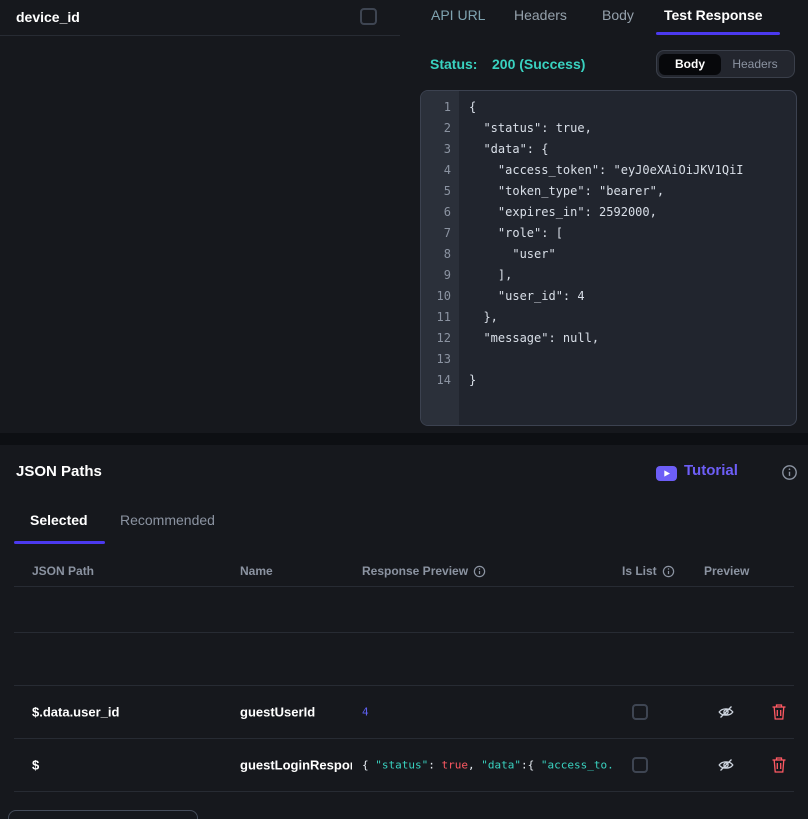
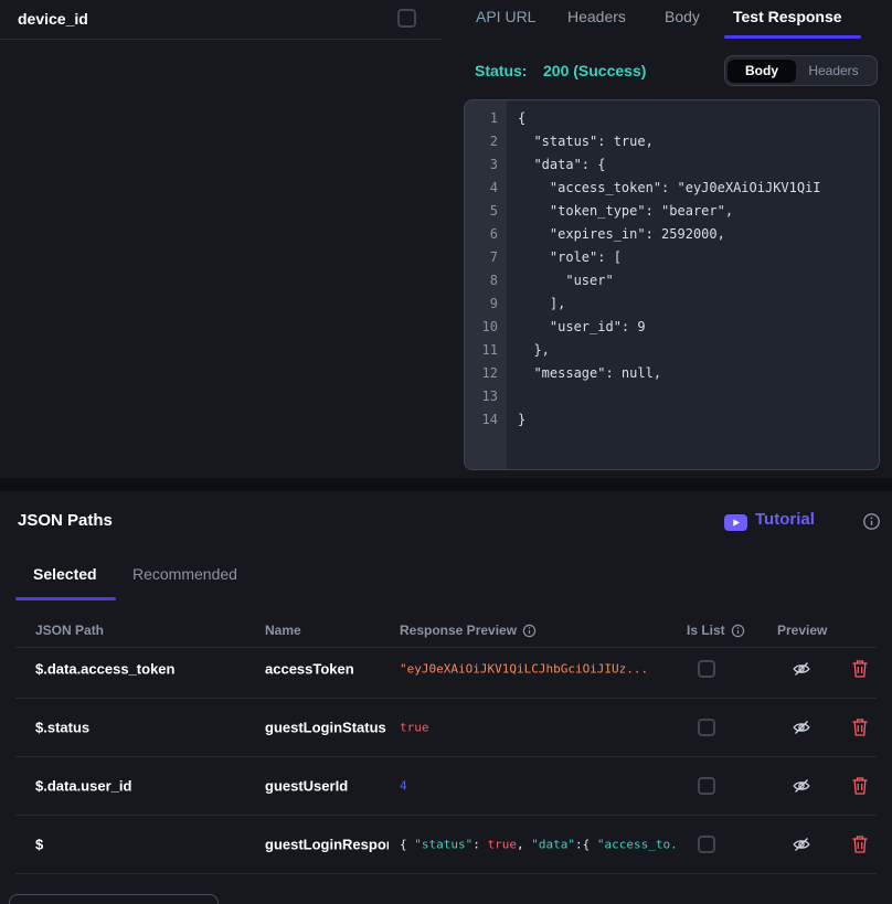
  device_id
  API URL
  Headers
  Body
  Test Response
  Status:
  200 (Success)
  Body
  Headers
  1
  {
  2
  "status": true,
  3
  "data": {
  4
  "access_token": "eyJ0eXAiOiJKV1QiI
  5
  "token_type": "bearer",
  6
  "expires_in": 2592000,
  7
  "role": [
  8
  "user"
  9
  ],
  10
- "user_id": 4
+ "user_id": 9
  11
  },
  12
  "message": null,
  13
  14
  }
  JSON Paths
  Tutorial
  Selected
  Recommended
  JSON Path
  Name
  Response Preview
  Is List
  Preview
+ $.data.access_token
+ accessToken
+ "eyJ0eXAiOiJKV1QiLCJhbGciOiJIUz...
+ $.status
+ guestLoginStatus
+ true
  $.data.user_id
  guestUserId
  4
  $
  guestLoginRespo
  { "status": true, "data":{ "access_to.
